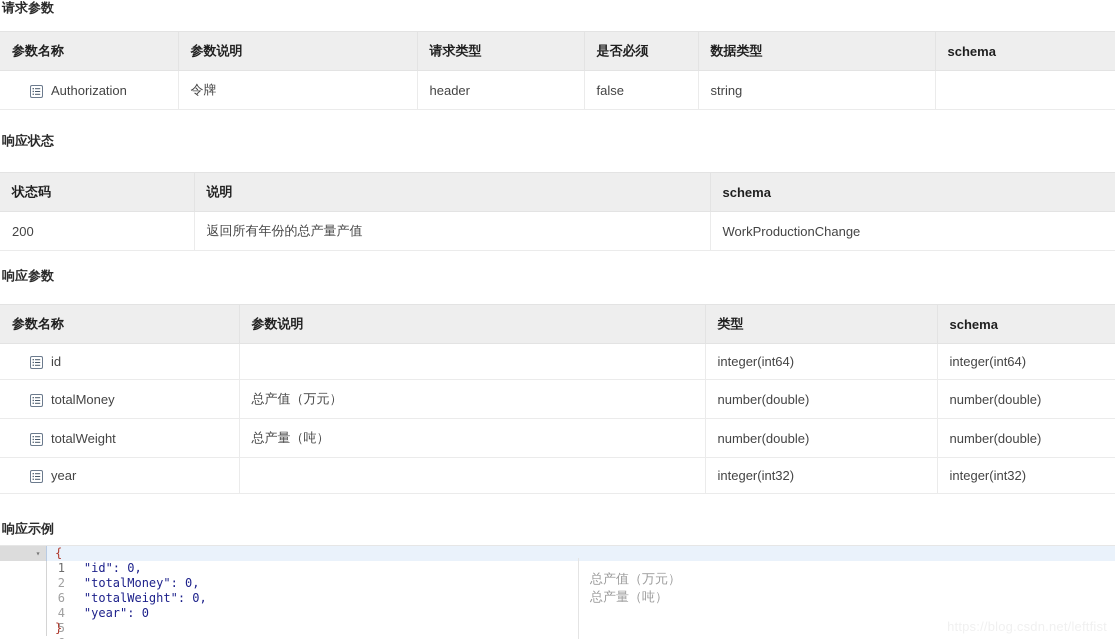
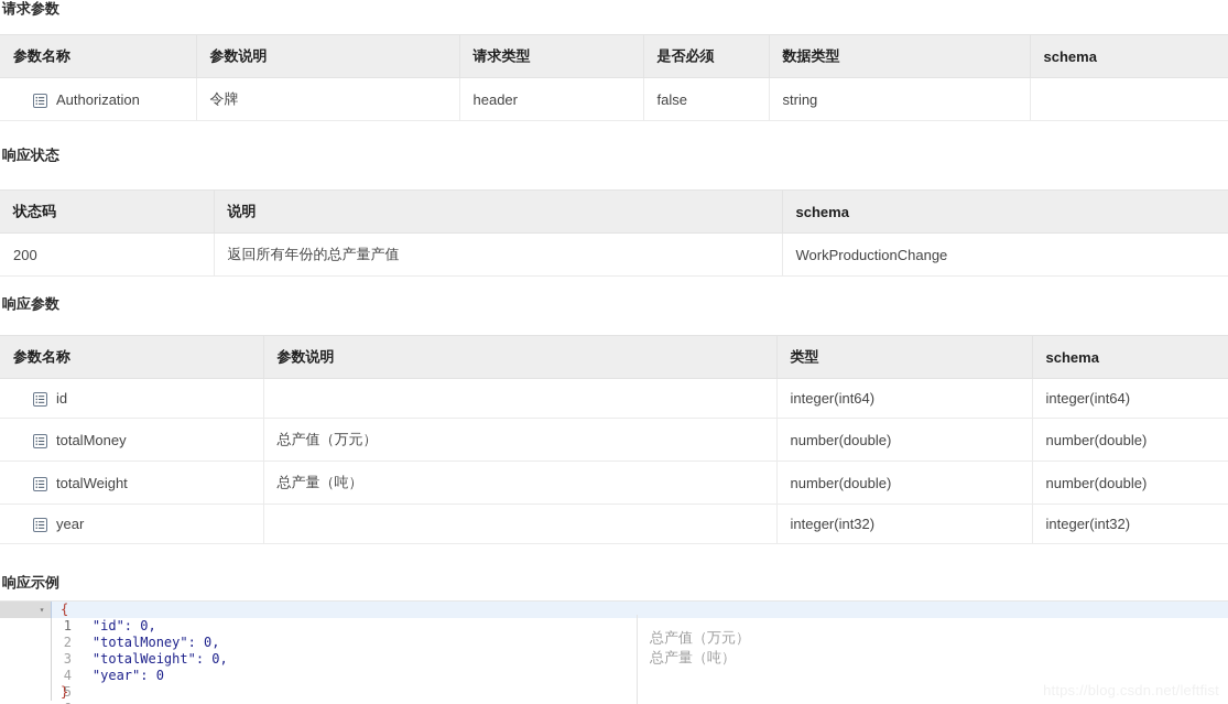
  请求参数
  参数名称	参数说明	请求类型	是否必须	数据类型	schema
  Authorization	令牌	header	false	string
  响应状态
  状态码	说明	schema
  200	返回所有年份的总产量产值	WorkProductionChange
  响应参数
  参数名称	参数说明	类型	schema
  id		integer(int64)	integer(int64)
  totalMoney	总产值（万元）	number(double)	number(double)
  totalWeight	总产量（吨）	number(double)	number(double)
  year		integer(int32)	integer(int32)
  响应示例
  1
  ▾
  {
  2
  "id": 0,
- 6
+ 3
  "totalMoney": 0,
  4
  "totalWeight": 0,
  5
  "year": 0
  }
  总产值（万元）
  总产量（吨）
